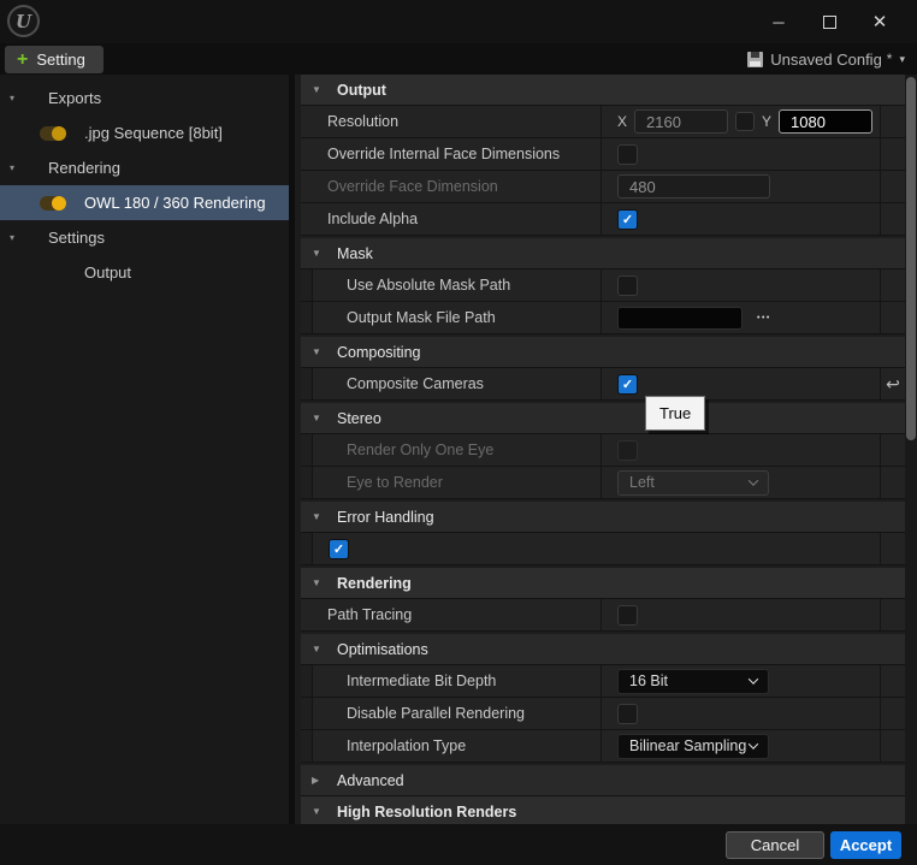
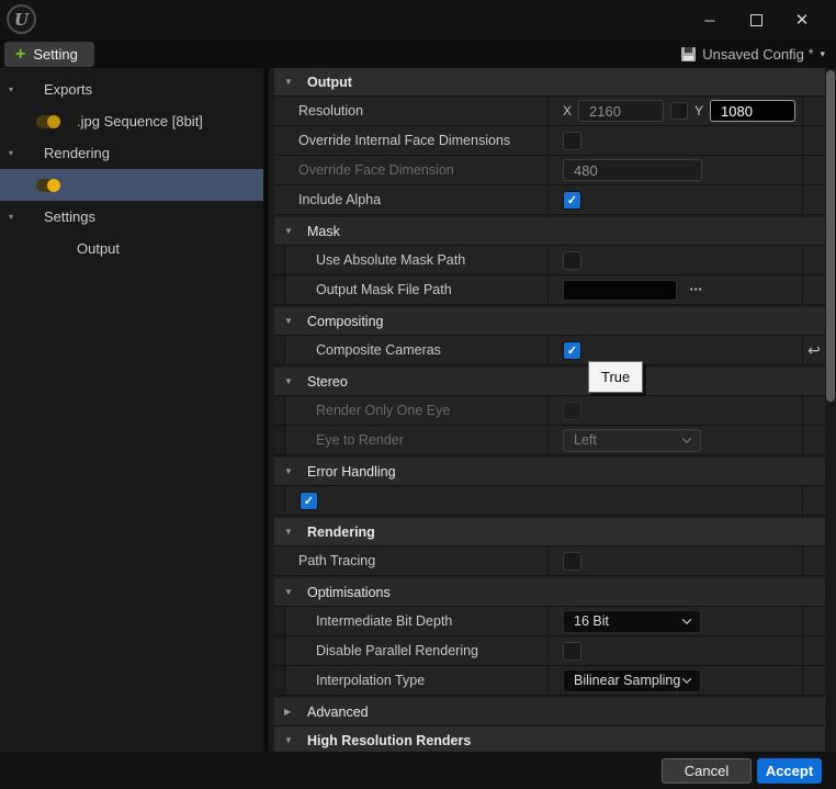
  U
  ─
  ✕
  +
  Setting
  Unsaved Config
  *
  ▾
  ▾
  Exports
  .jpg Sequence [8bit]
  ▾
  Rendering
- OWL 180 / 360 Rendering
  ▾
  Settings
  Output
  ▼
  Output
  Resolution
  X
  2160
  Y
  1080
  Override Internal Face Dimensions
  Override Face Dimension
  480
  Include Alpha
  ✓
  ▼
  Mask
  Use Absolute Mask Path
  Output Mask File Path
  ▼
  Compositing
  Composite Cameras
  ✓
  ↩
  ▼
  Stereo
  Render Only One Eye
  Eye to Render
  Left
  ▼
  Error Handling
  ✓
  ▼
  Rendering
  Path Tracing
  ▼
  Optimisations
  Intermediate Bit Depth
  16 Bit
  Disable Parallel Rendering
  Interpolation Type
  Bilinear Sampling
  ▶
  Advanced
  ▼
  High Resolution Renders
  True
  Cancel
  Accept
